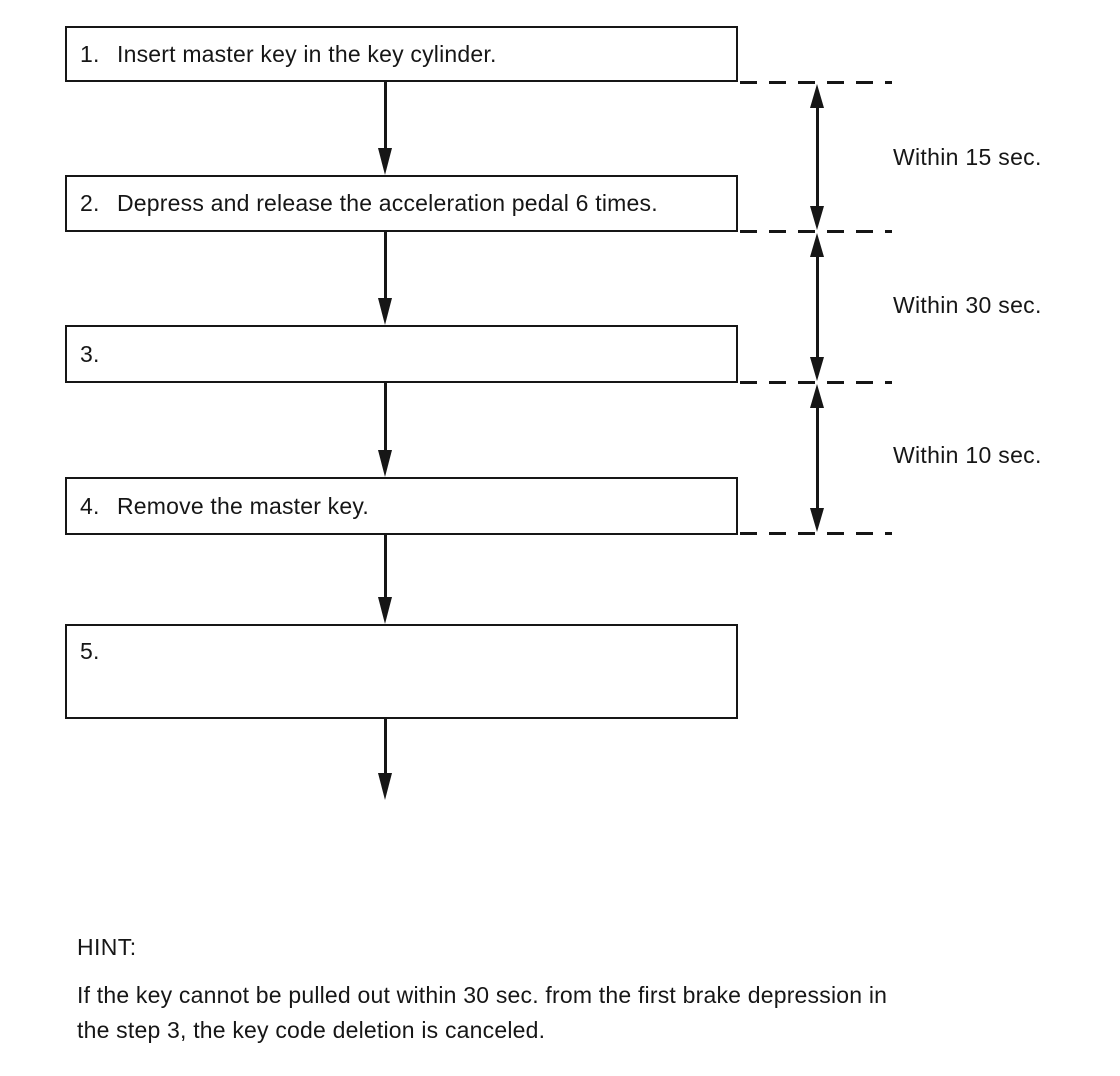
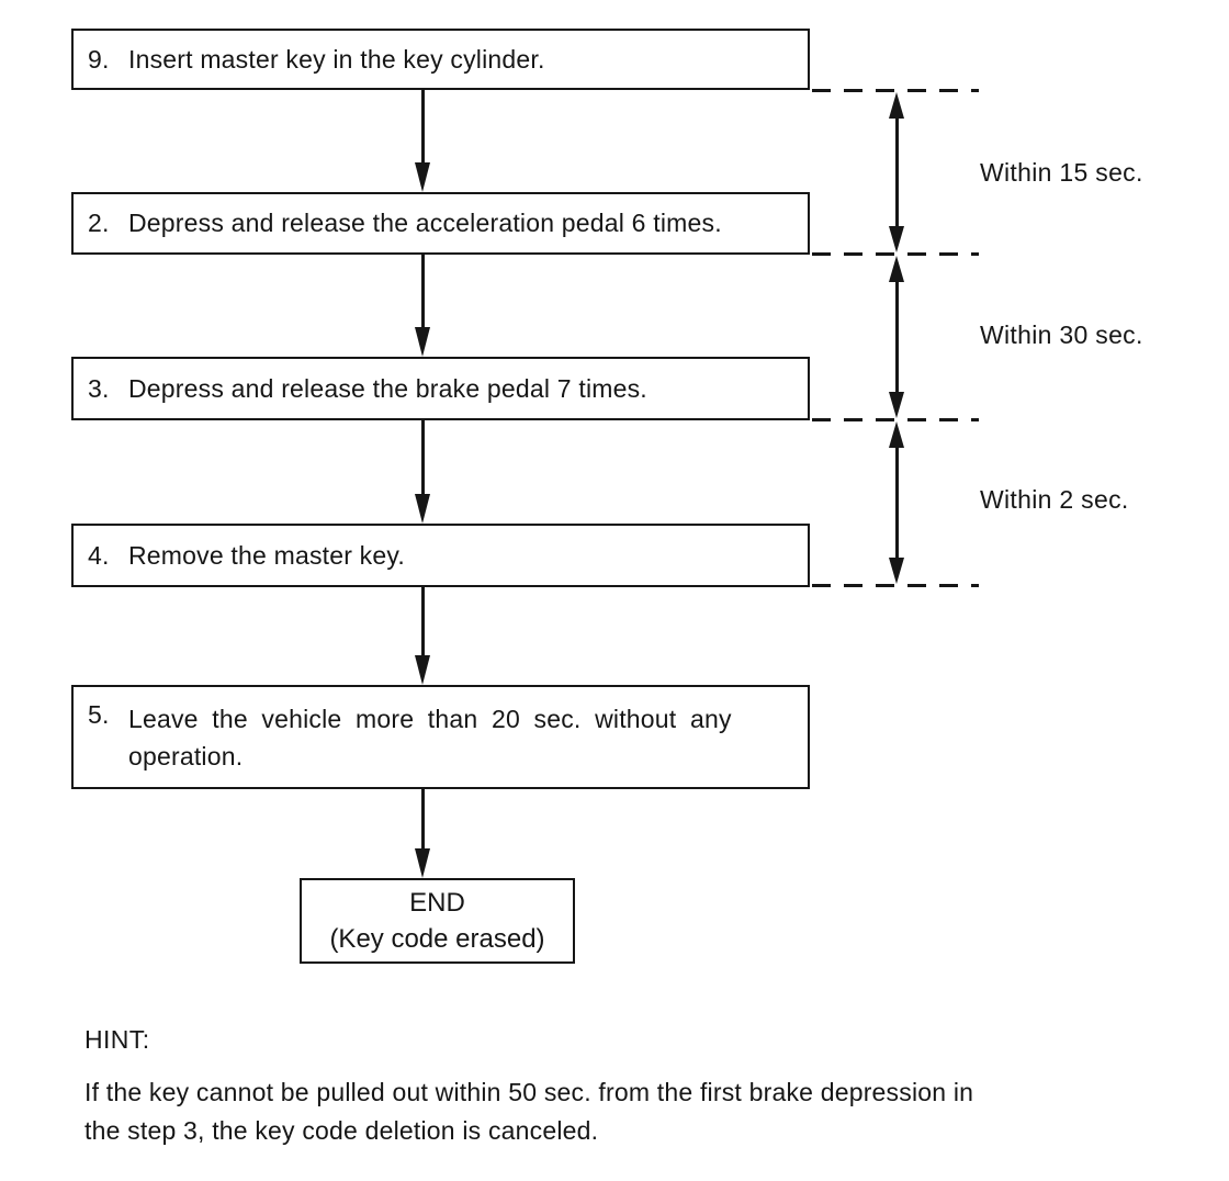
- 1.
+ 9.
  Insert master key in the key cylinder.
  2.
  Depress and release the acceleration pedal 6 times.
  3.
+ Depress and release the brake pedal 7 times.
  4.
  Remove the master key.
  5.
+ Leave the vehicle more than 20 sec. without any
+ operation.
+ END
+ (Key code erased)
  Within 15 sec.
  Within 30 sec.
- Within 10 sec.
+ Within 2 sec.
  HINT:
- If the key cannot be pulled out within 30 sec. from the first brake depression in
+ If the key cannot be pulled out within 50 sec. from the first brake depression in
  the step 3, the key code deletion is canceled.
